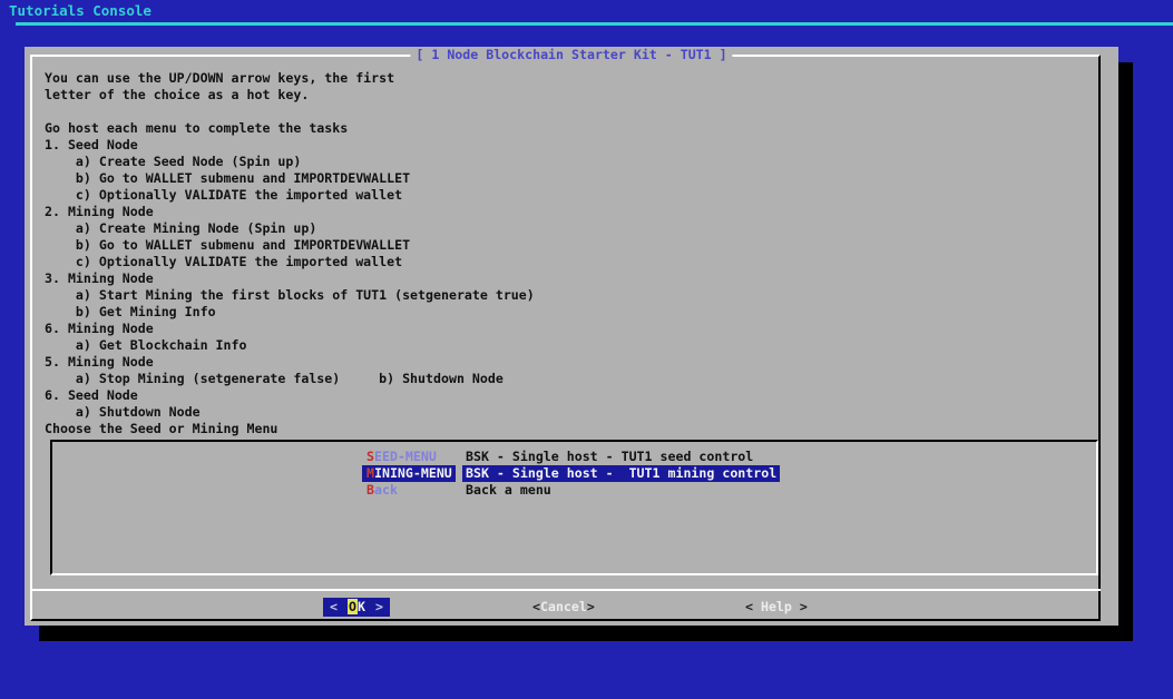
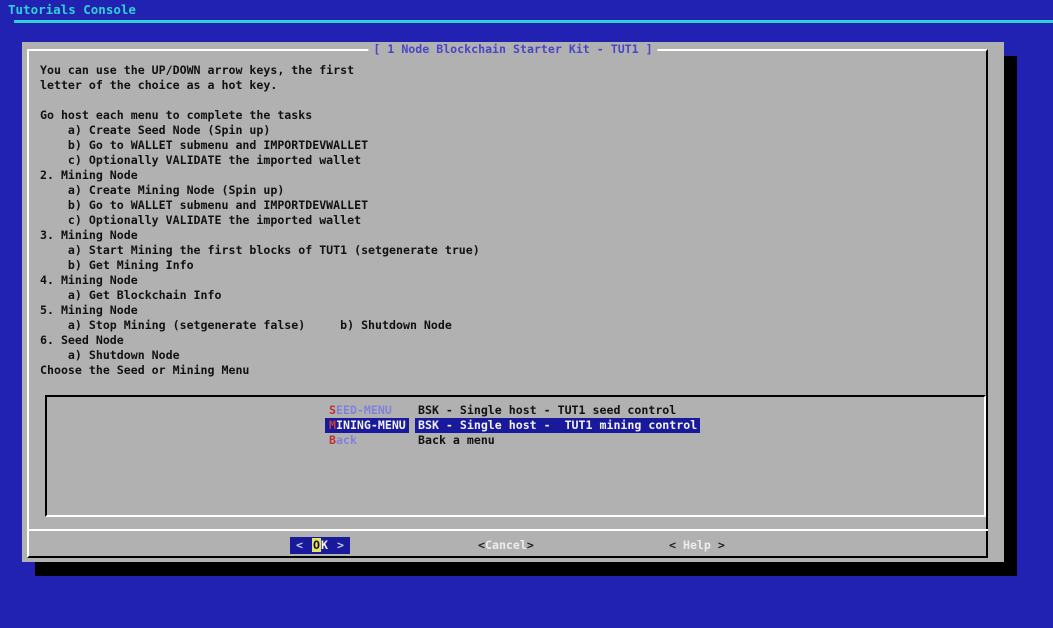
  Tutorials Console
  [ 1 Node Blockchain Starter Kit - TUT1 ]
  You can use the UP/DOWN arrow keys, the first
  letter of the choice as a hot key.
  Go host each menu to complete the tasks
- 1. Seed Node
  a) Create Seed Node (Spin up)
  b) Go to WALLET submenu and IMPORTDEVWALLET
  c) Optionally VALIDATE the imported wallet
  2. Mining Node
  a) Create Mining Node (Spin up)
  b) Go to WALLET submenu and IMPORTDEVWALLET
  c) Optionally VALIDATE the imported wallet
  3. Mining Node
  a) Start Mining the first blocks of TUT1 (setgenerate true)
  b) Get Mining Info
- 6. Mining Node
+ 4. Mining Node
  a) Get Blockchain Info
  5. Mining Node
  a) Stop Mining (setgenerate false) b) Shutdown Node
  6. Seed Node
  a) Shutdown Node
  Choose the Seed or Mining Menu
  SEED-MENU
  BSK - Single host - TUT1 seed control
  MINING-MENU
  BSK - Single host - TUT1 mining control
  Back
  Back a menu
  <
  OK
  >
  <Cancel>
  < Help >
